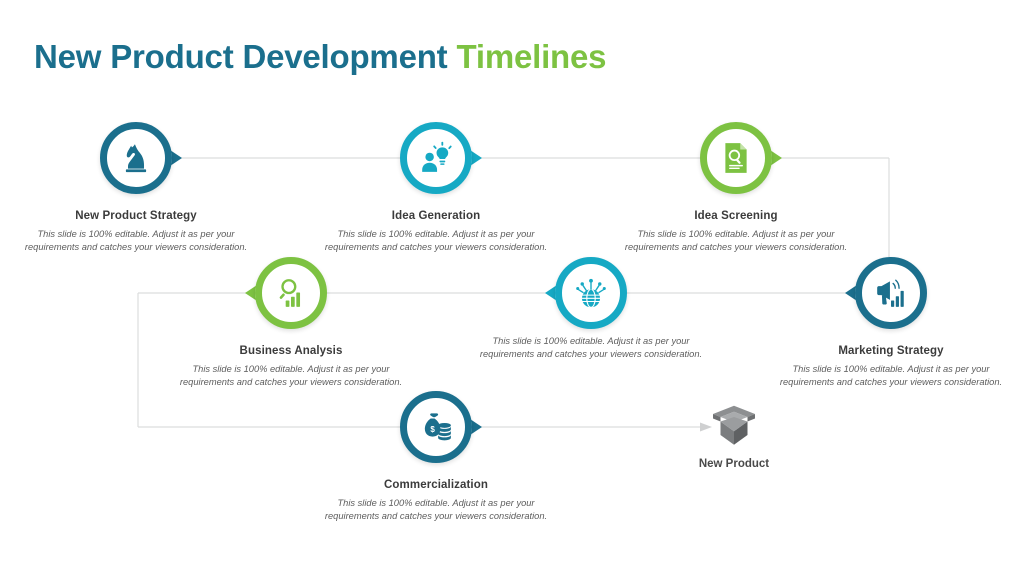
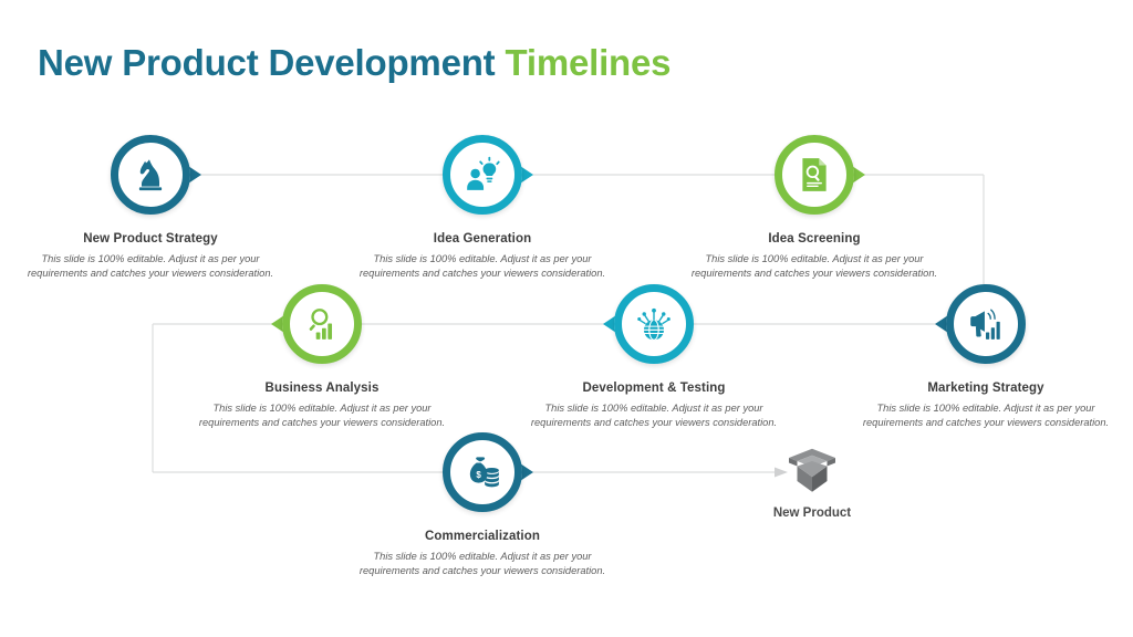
  New Product Development Timelines
  New Product Strategy
  This slide is 100% editable. Adjust it as per your requirements and catches your viewers consideration.
  Idea Generation
  This slide is 100% editable. Adjust it as per your requirements and catches your viewers consideration.
  Idea Screening
  This slide is 100% editable. Adjust it as per your requirements and catches your viewers consideration.
  Business Analysis
  This slide is 100% editable. Adjust it as per your requirements and catches your viewers consideration.
+ Development & Testing
  This slide is 100% editable. Adjust it as per your requirements and catches your viewers consideration.
  Marketing Strategy
  This slide is 100% editable. Adjust it as per your requirements and catches your viewers consideration.
  $
  Commercialization
  This slide is 100% editable. Adjust it as per your requirements and catches your viewers consideration.
  New Product
